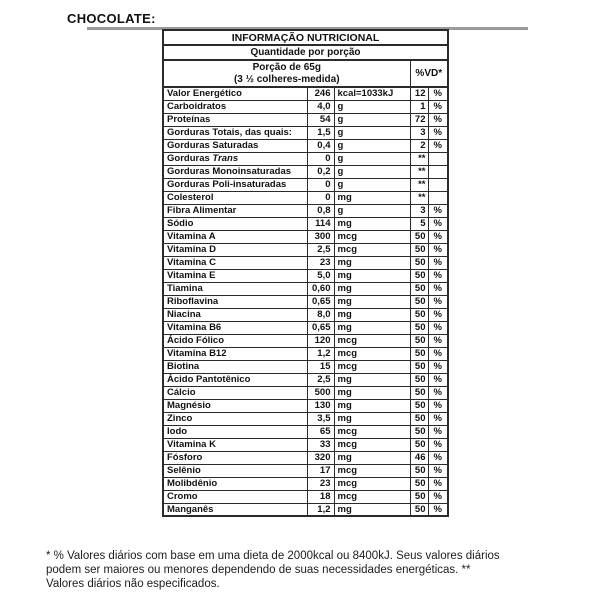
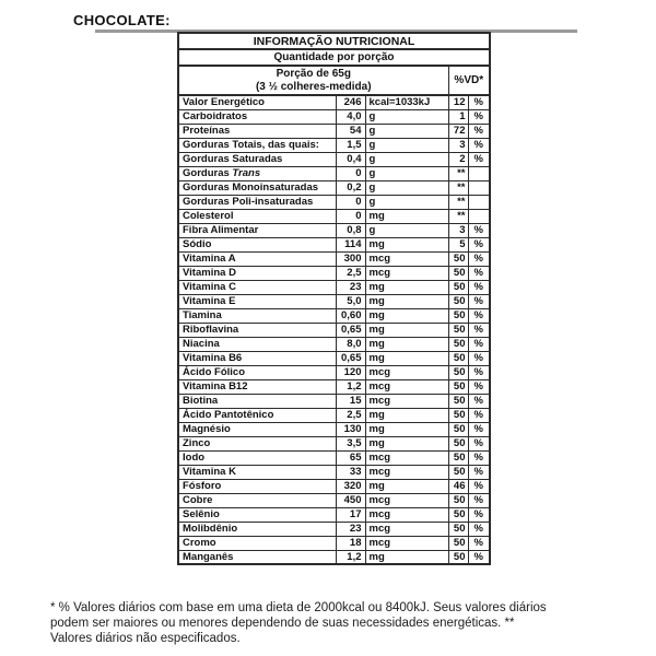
  CHOCOLATE:
  INFORMAÇÃO NUTRICIONAL
  Quantidade por porção
  Porção de 65g (3 ½ colheres-medida)	%VD*
  Valor Energético	246	kcal=1033kJ	12	%
  Carboidratos	4,0	g	1	%
  Proteínas	54	g	72	%
  Gorduras Totais, das quais:	1,5	g	3	%
  Gorduras Saturadas	0,4	g	2	%
  Gorduras Trans	0	g	**
  Gorduras Monoinsaturadas	0,2	g	**
  Gorduras Poli-insaturadas	0	g	**
  Colesterol	0	mg	**
  Fibra Alimentar	0,8	g	3	%
  Sódio	114	mg	5	%
  Vitamina A	300	mcg	50	%
  Vitamina D	2,5	mcg	50	%
  Vitamina C	23	mg	50	%
  Vitamina E	5,0	mg	50	%
  Tiamina	0,60	mg	50	%
  Riboflavina	0,65	mg	50	%
  Niacina	8,0	mg	50	%
  Vitamina B6	0,65	mg	50	%
  Ácido Fólico	120	mcg	50	%
  Vitamina B12	1,2	mcg	50	%
  Biotina	15	mcg	50	%
  Ácido Pantotênico	2,5	mg	50	%
- Cálcio	500	mg	50	%
  Magnésio	130	mg	50	%
  Zinco	3,5	mg	50	%
  Iodo	65	mcg	50	%
  Vitamina K	33	mcg	50	%
  Fósforo	320	mg	46	%
+ Cobre	450	mcg	50	%
  Selênio	17	mcg	50	%
  Molibdênio	23	mcg	50	%
  Cromo	18	mcg	50	%
  Manganês	1,2	mg	50	%
  * % Valores diários com base em uma dieta de 2000kcal ou 8400kJ. Seus valores diários
  podem ser maiores ou menores dependendo de suas necessidades energéticas. **
  Valores diários não especificados.
